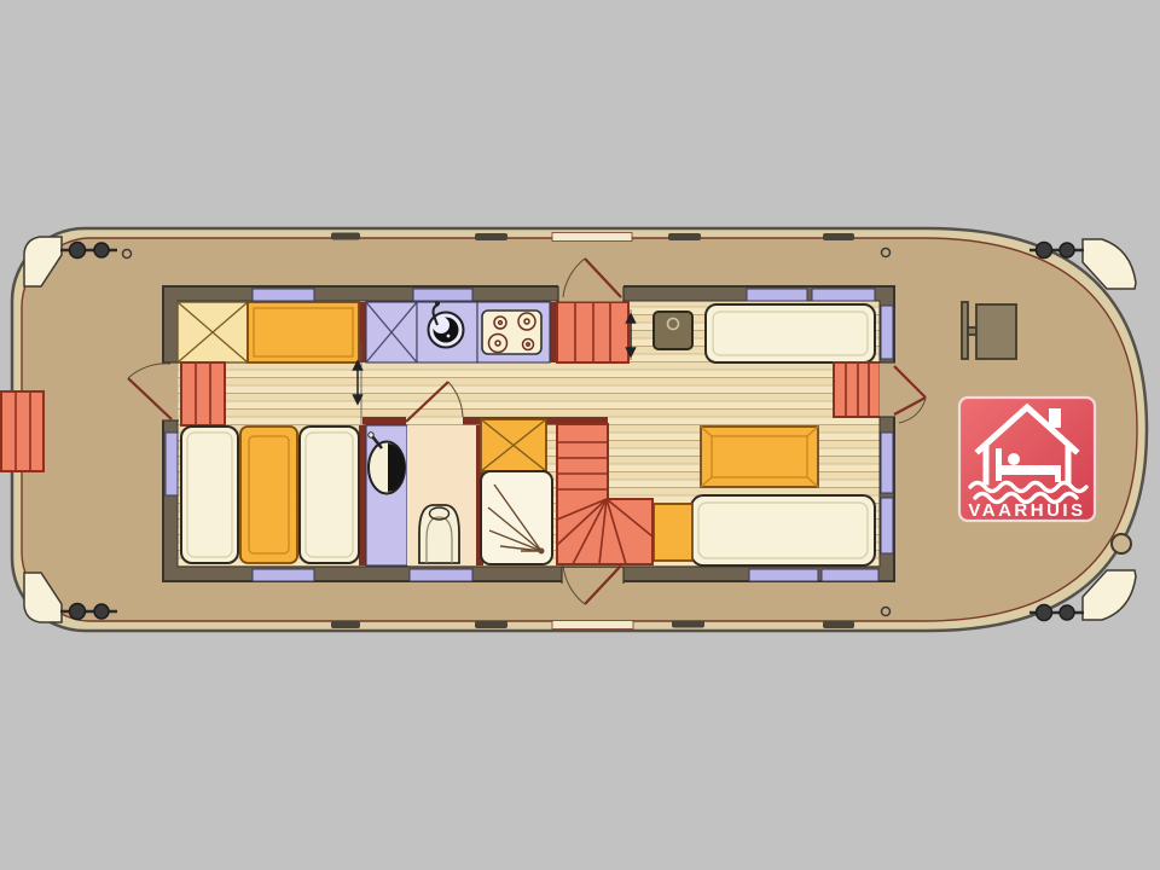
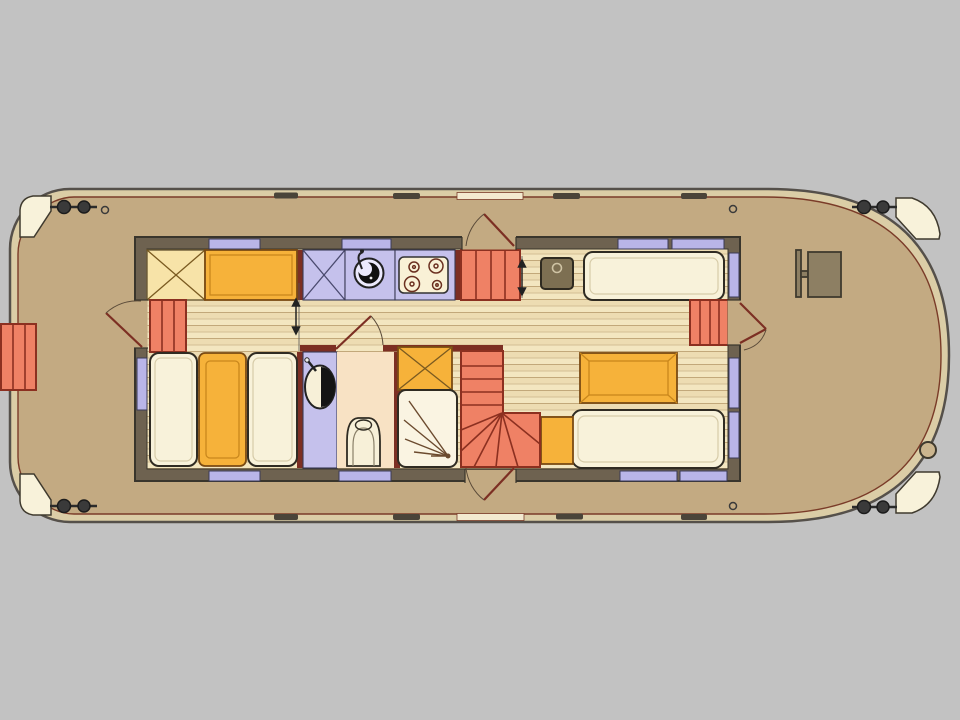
- VAARHUIS
